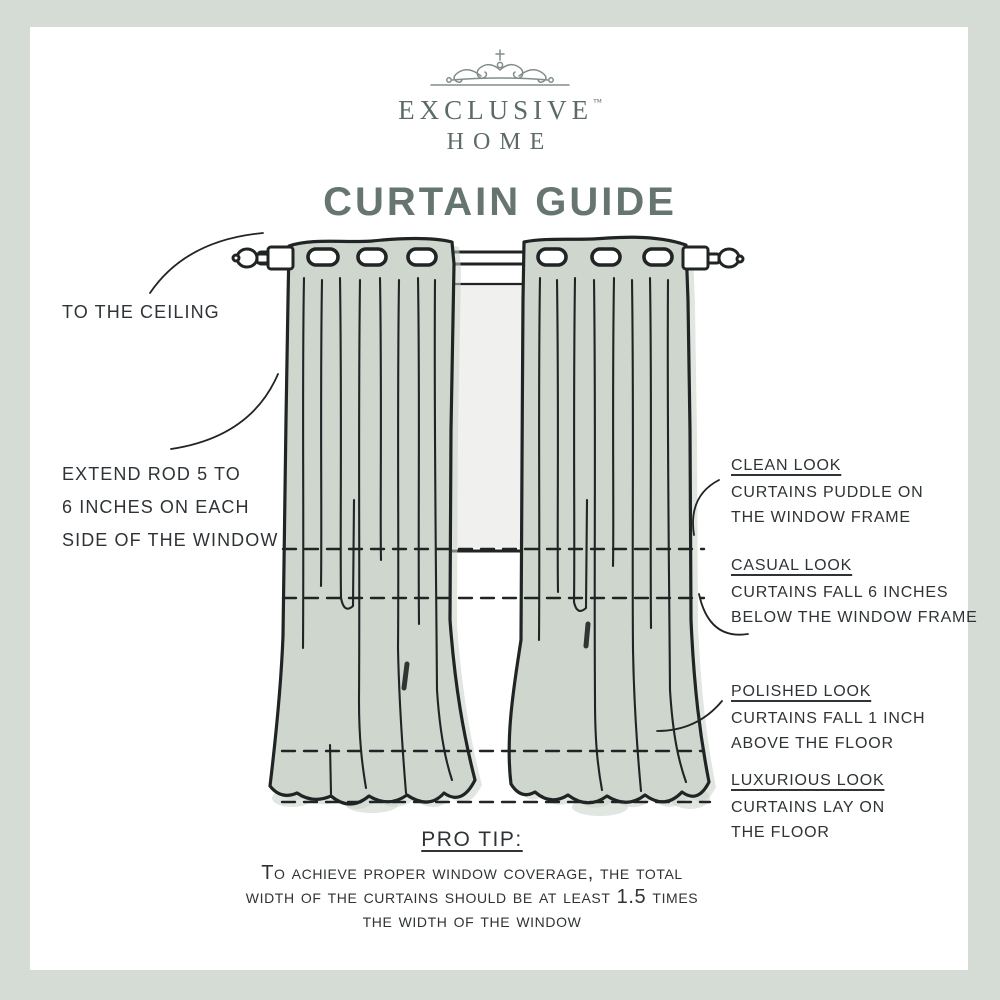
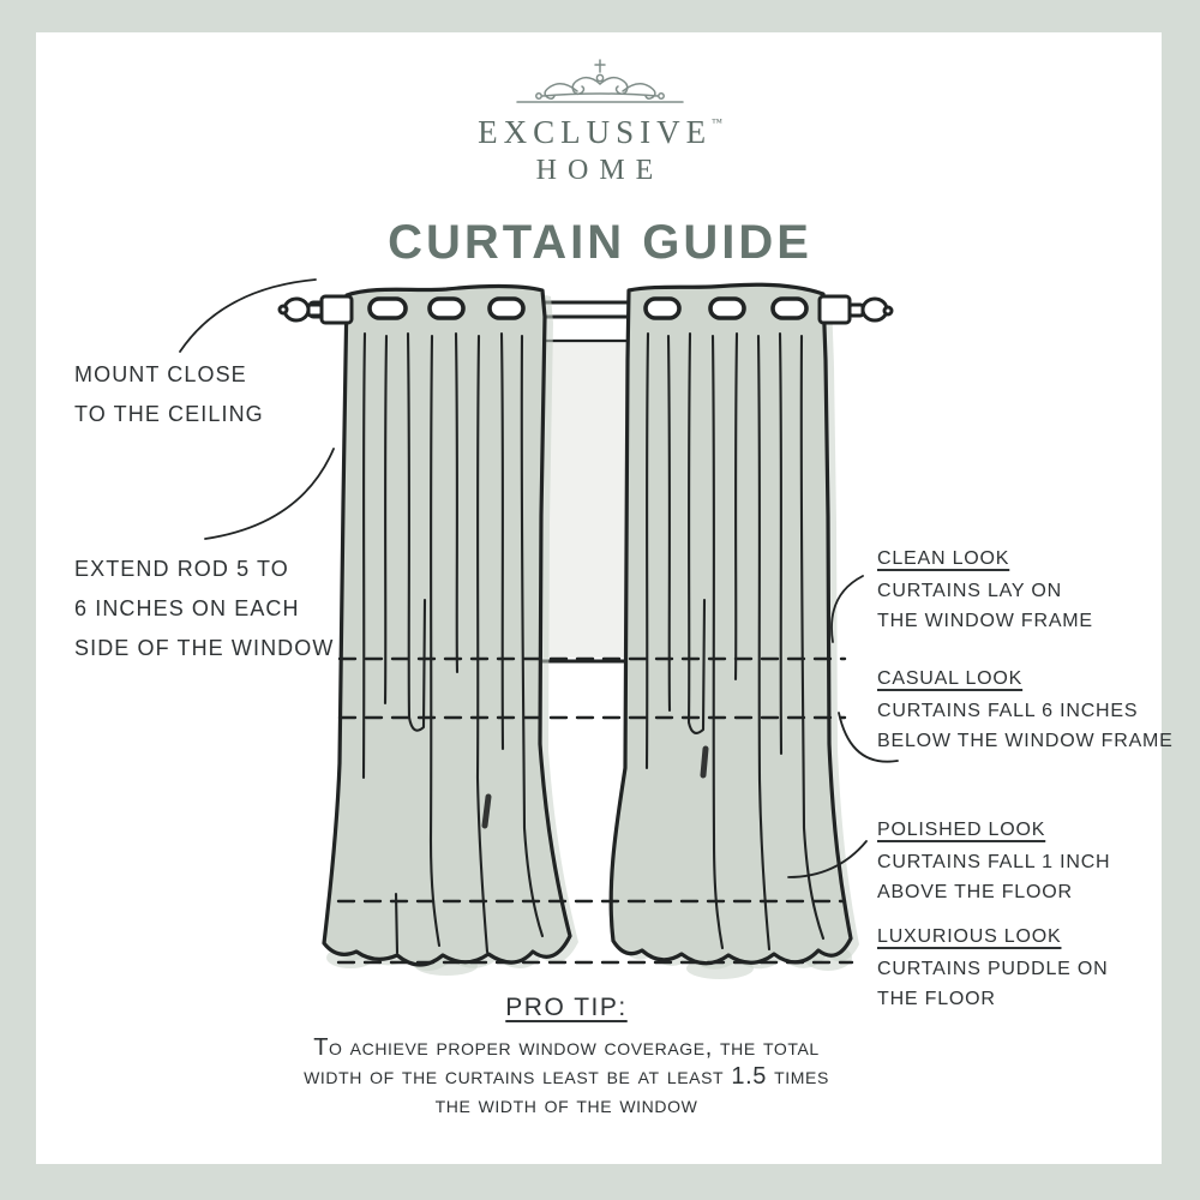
  EXCLUSIVE™
  HOME
  CURTAIN GUIDE
+ MOUNT CLOSE
  TO THE CEILING
  EXTEND ROD 5 TO
  6 INCHES ON EACH
  SIDE OF THE WINDOW
  CLEAN LOOK
- CURTAINS PUDDLE ON
+ CURTAINS LAY ON
  THE WINDOW FRAME
  CASUAL LOOK
  CURTAINS FALL 6 INCHES
  BELOW THE WINDOW FRAME
  POLISHED LOOK
  CURTAINS FALL 1 INCH
  ABOVE THE FLOOR
  LUXURIOUS LOOK
- CURTAINS LAY ON
+ CURTAINS PUDDLE ON
  THE FLOOR
  PRO TIP:
  To achieve proper window coverage, the total
- width of the curtains should be at least 1.5 times
+ width of the curtains least be at least 1.5 times
  the width of the window
